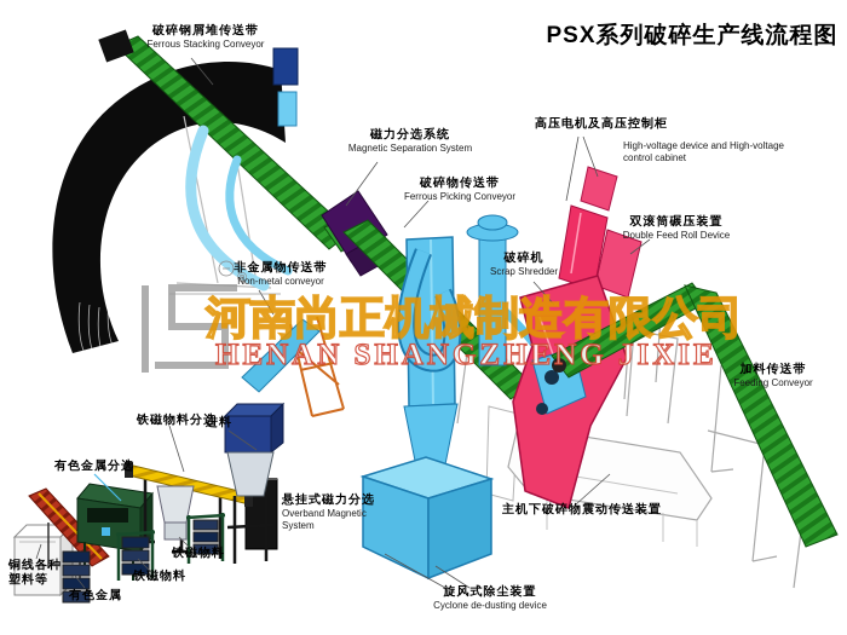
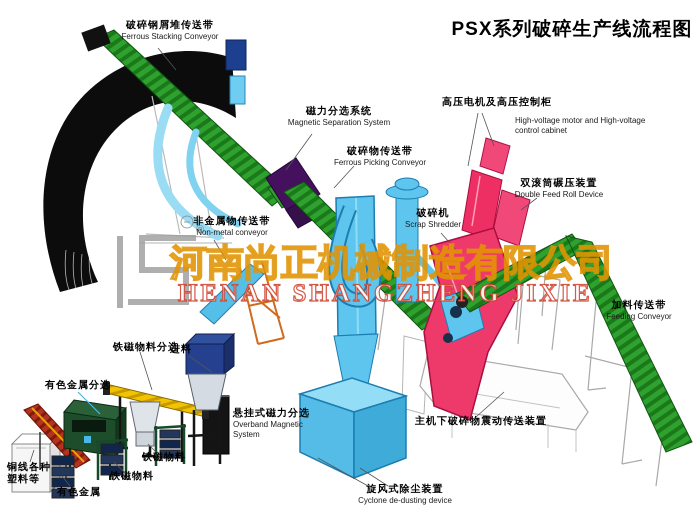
  ®
  河南尚正机械制造有限公司
  HENAN SHANGZHENG JIXIE
  PSX系列破碎生产线流程图
  破碎钢屑堆传送带
  Ferrous Stacking Conveyor
  磁力分选系统
  Magnetic Separation System
  破碎物传送带
  Ferrous Picking Conveyor
  高压电机及高压控制柜
- High-voltage device and High-voltage control cabinet
+ High-voltage motor and High-voltage control cabinet
  双滚筒碾压装置
  Double Feed Roll Device
  破碎机
  Scrap Shredder
  非金属物传送带
  Non-metal conveyor
  加料传送带
  Feeding Conveyor
  悬挂式磁力分选
  Overband Magnetic System
  主机下破碎物震动传送装置
  旋风式除尘装置
  Cyclone de-dusting device
  铁磁物料分选
  进料
  有色金属分选
  铜线各种塑料等
  有色金属
  铁磁物料
  铁磁物料
